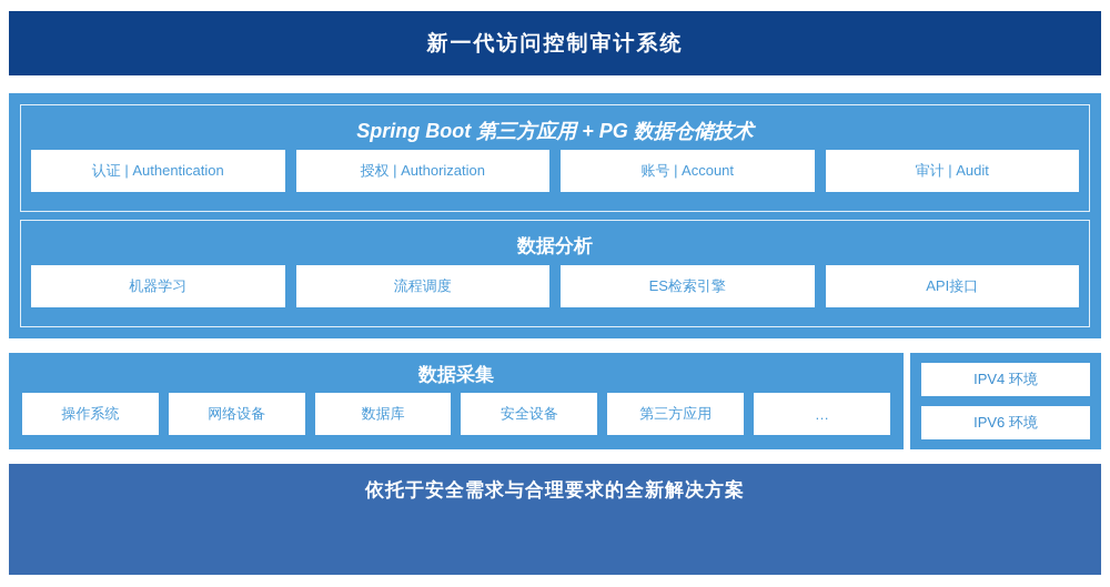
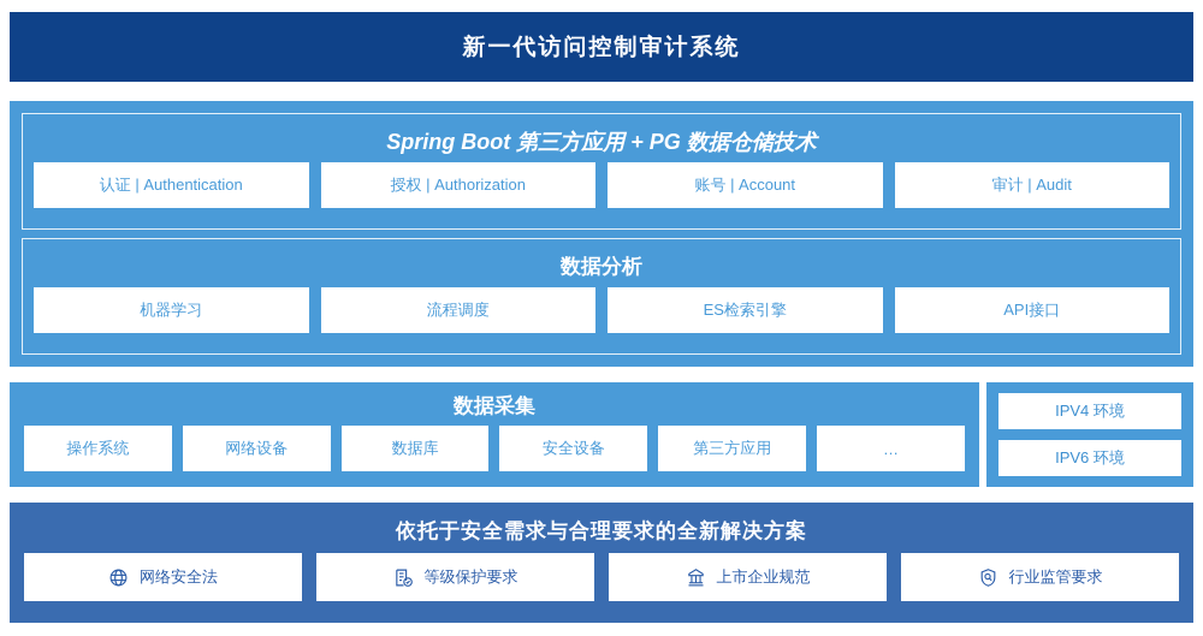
  新一代访问控制审计系统
  Spring Boot 第三方应用 + PG 数据仓储技术
  认证 | Authentication
  授权 | Authorization
  账号 | Account
  审计 | Audit
  数据分析
  机器学习
  流程调度
  ES检索引擎
  API接口
  数据采集
  操作系统
  网络设备
  数据库
  安全设备
  第三方应用
  …
  IPV4 环境
  IPV6 环境
  依托于安全需求与合理要求的全新解决方案
+ 网络安全法
+ 等级保护要求
+ 上市企业规范
+ 行业监管要求
